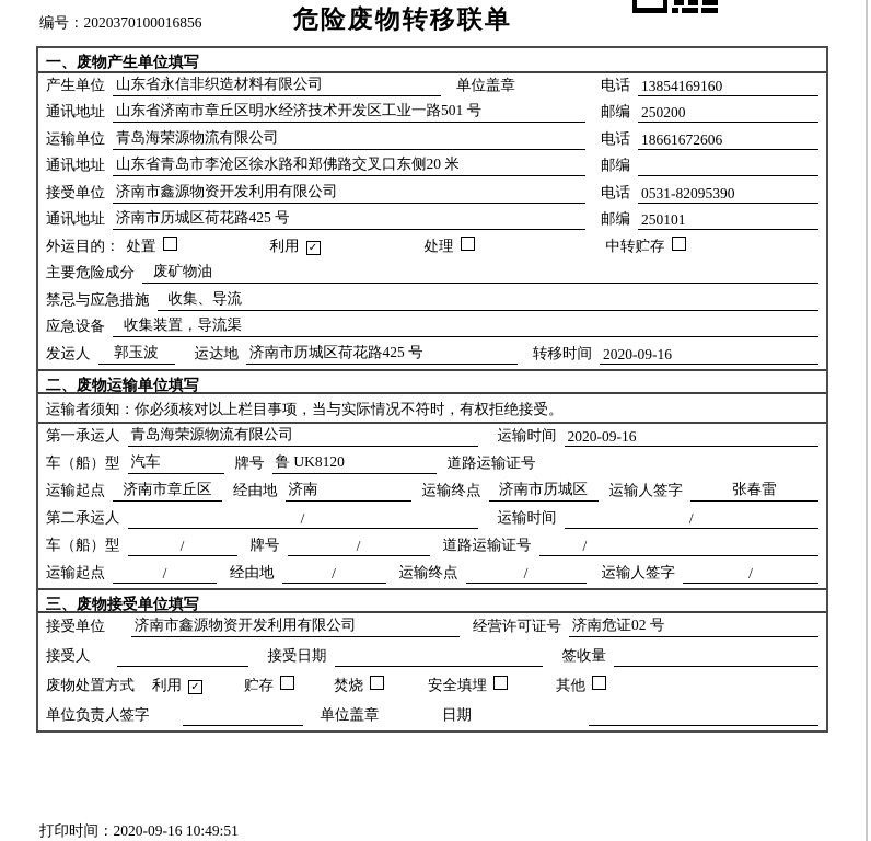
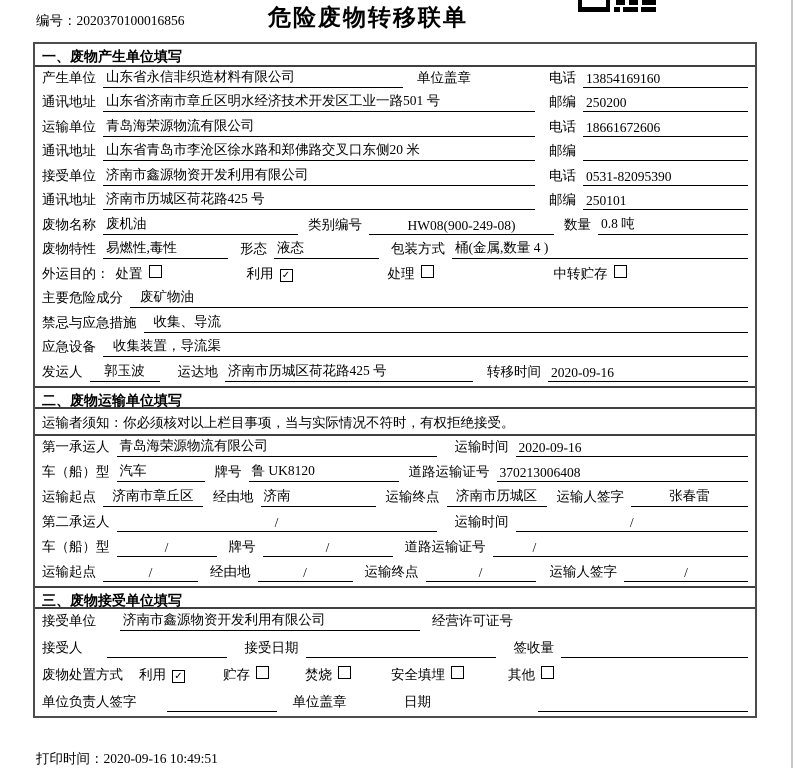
  编号：2020370100016856
  危险废物转移联单
  一、废物产生单位填写
  产生单位
  山东省永信非织造材料有限公司
  单位盖章
  电话
  13854169160
  通讯地址
  山东省济南市章丘区明水经济技术开发区工业一路501 号
  邮编
  250200
  运输单位
  青岛海荣源物流有限公司
  电话
  18661672606
  通讯地址
  山东省青岛市李沧区徐水路和郑佛路交叉口东侧20 米
  邮编
  接受单位
  济南市鑫源物资开发利用有限公司
  电话
  0531-82095390
  通讯地址
  济南市历城区荷花路425 号
  邮编
  250101
+ 废物名称
+ 废机油
+ 类别编号
+ HW08(900-249-08)
+ 数量
+ 0.8 吨
+ 废物特性
+ 易燃性,毒性
+ 形态
+ 液态
+ 包装方式
+ 桶(金属,数量 4 )
  外运目的：
  处置
  利用 ✓
  处理
  中转贮存
  主要危险成分
  废矿物油
  禁忌与应急措施
  收集、导流
  应急设备
  收集装置，导流渠
  发运人
  郭玉波
  运达地
  济南市历城区荷花路425 号
  转移时间
  2020-09-16
  二、废物运输单位填写
  运输者须知：你必须核对以上栏目事项，当与实际情况不符时，有权拒绝接受。
  第一承运人
  青岛海荣源物流有限公司
  运输时间
  2020-09-16
  车（船）型
  汽车
  牌号
  鲁 UK8120
  道路运输证号
+ 370213006408
  运输起点
  济南市章丘区
  经由地
  济南
  运输终点
  济南市历城区
  运输人签字
  张春雷
  第二承运人
  /
  运输时间
  /
  车（船）型
  /
  牌号
  /
  道路运输证号
  /
  运输起点
  /
  经由地
  /
  运输终点
  /
  运输人签字
  /
  三、废物接受单位填写
  接受单位
  济南市鑫源物资开发利用有限公司
  经营许可证号
- 济南危证02 号
  接受人
  接受日期
  签收量
  废物处置方式
  利用 ✓
  贮存
  焚烧
  安全填埋
  其他
  单位负责人签字
  单位盖章
  日期
  打印时间：2020-09-16 10:49:51
